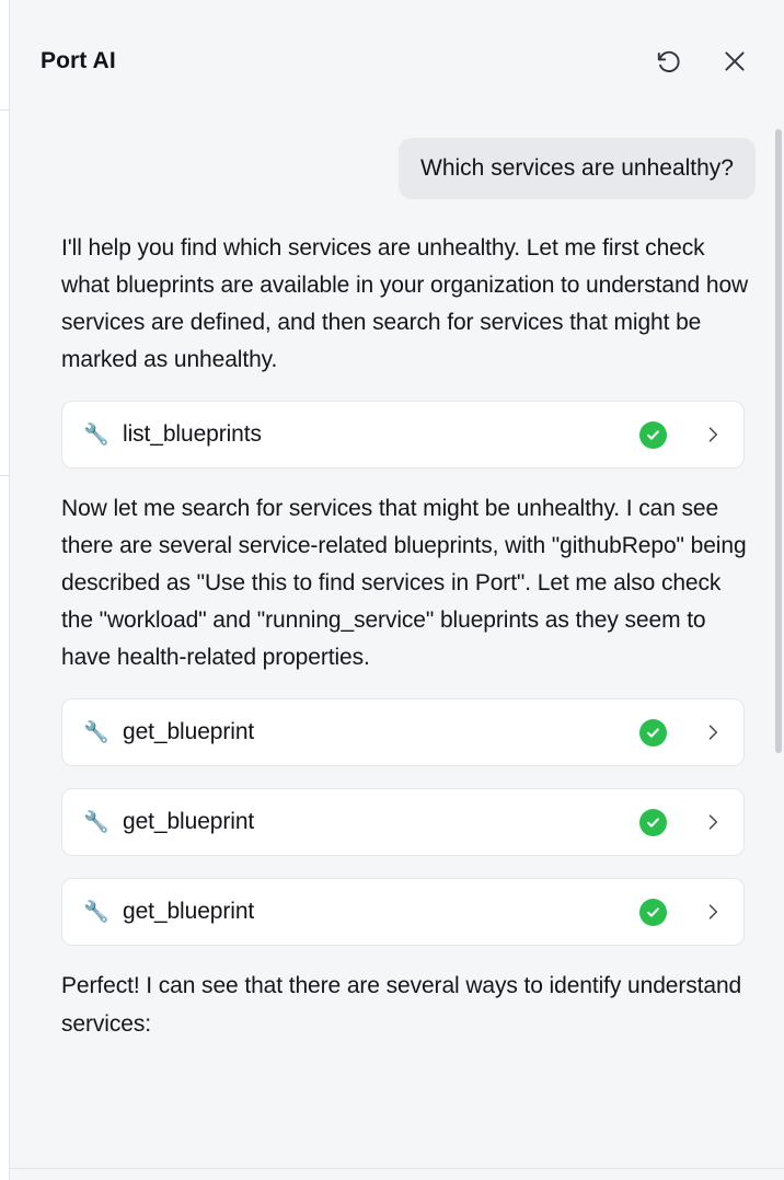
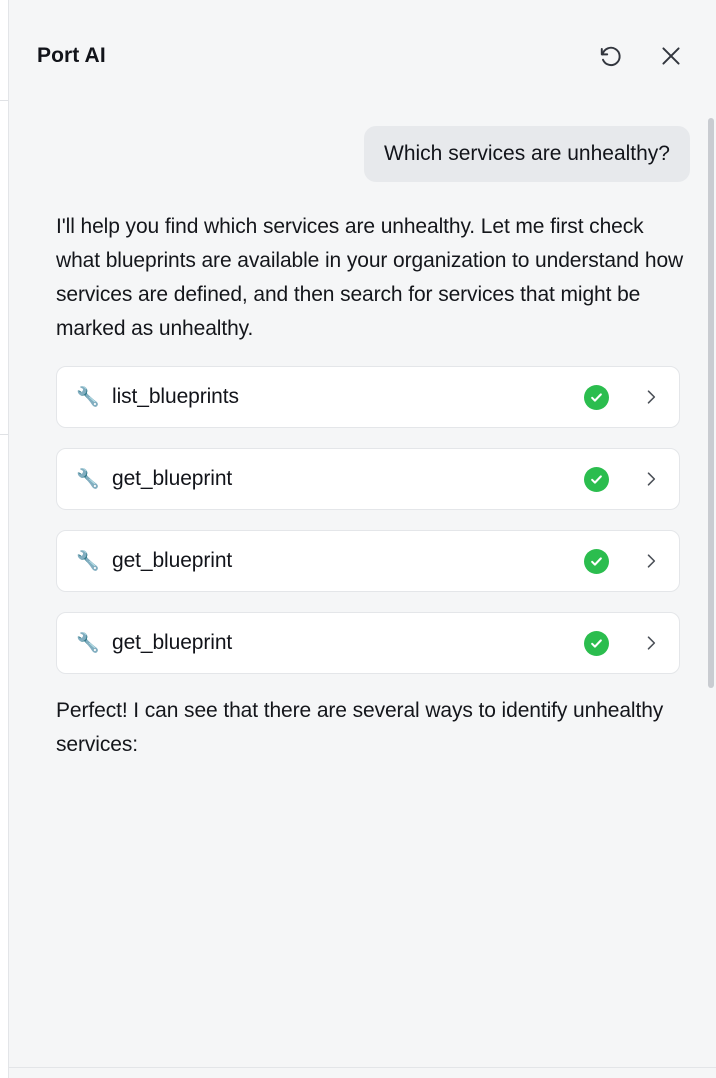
  Port AI
  Which services are unhealthy?
  I'll help you find which services are unhealthy. Let me first check what blueprints are available in your organization to understand how services are defined, and then search for services that might be marked as unhealthy.
  🔧
  list_blueprints
- Now let me search for services that might be unhealthy. I can see there are several service-related blueprints, with "githubRepo" being described as "Use this to find services in Port". Let me also check the "workload" and "running_service" blueprints as they seem to have health-related properties.
  🔧
  get_blueprint
  🔧
  get_blueprint
  🔧
  get_blueprint
- Perfect! I can see that there are several ways to identify understand services:
+ Perfect! I can see that there are several ways to identify unhealthy services:
